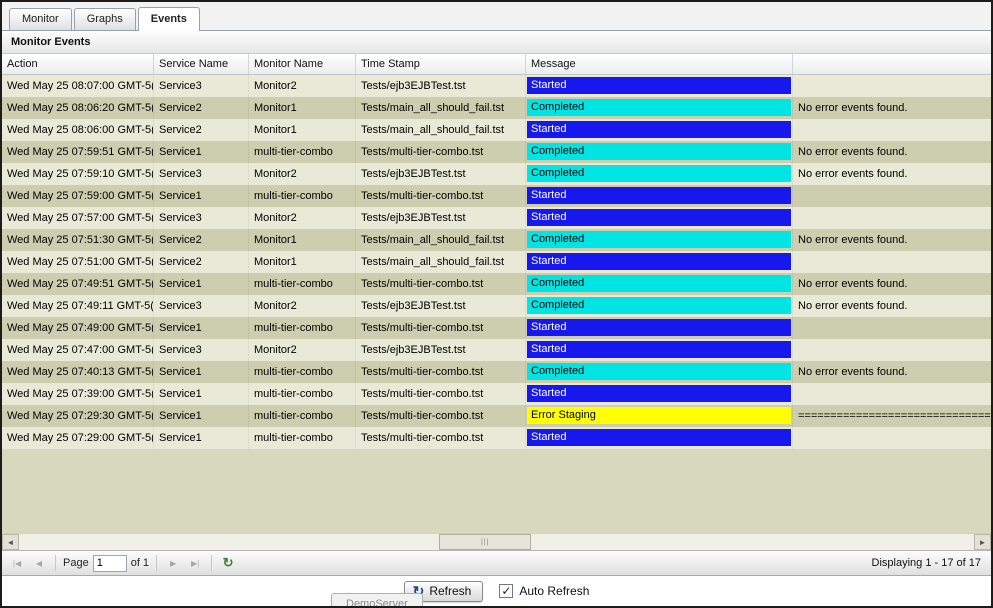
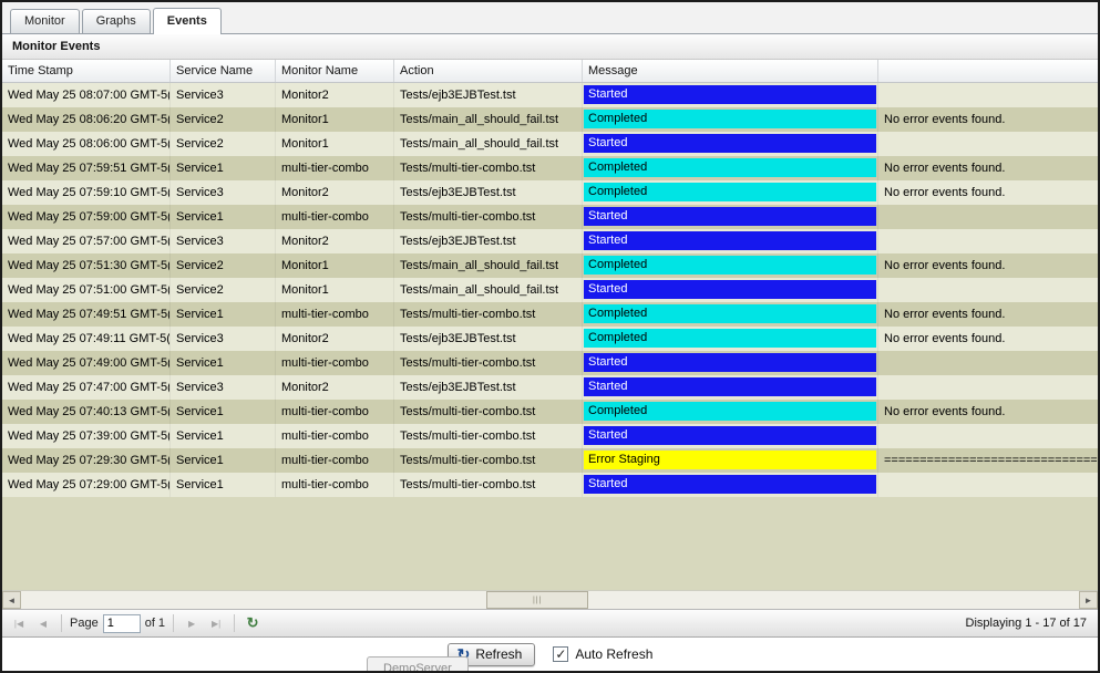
  Monitor
  Graphs
  Events
  Monitor Events
- Action
+ Time Stamp
  Service Name
  Monitor Name
- Time Stamp
+ Action
  Message
  Wed May 25 08:07:00 GMT-5(
  Service3
  Monitor2
  Tests/ejb3EJBTest.tst
  Started
  Wed May 25 08:06:20 GMT-5(
  Service2
  Monitor1
  Tests/main_all_should_fail.tst
  Completed
  No error events found.
  Wed May 25 08:06:00 GMT-5(
  Service2
  Monitor1
  Tests/main_all_should_fail.tst
  Started
  Wed May 25 07:59:51 GMT-5(
  Service1
  multi-tier-combo
  Tests/multi-tier-combo.tst
  Completed
  No error events found.
  Wed May 25 07:59:10 GMT-5(
  Service3
  Monitor2
  Tests/ejb3EJBTest.tst
  Completed
  No error events found.
  Wed May 25 07:59:00 GMT-5(
  Service1
  multi-tier-combo
  Tests/multi-tier-combo.tst
  Started
  Wed May 25 07:57:00 GMT-5(
  Service3
  Monitor2
  Tests/ejb3EJBTest.tst
  Started
  Wed May 25 07:51:30 GMT-5(
  Service2
  Monitor1
  Tests/main_all_should_fail.tst
  Completed
  No error events found.
  Wed May 25 07:51:00 GMT-5(
  Service2
  Monitor1
  Tests/main_all_should_fail.tst
  Started
  Wed May 25 07:49:51 GMT-5(
  Service1
  multi-tier-combo
  Tests/multi-tier-combo.tst
  Completed
  No error events found.
  Wed May 25 07:49:11 GMT-5(
  Service3
  Monitor2
  Tests/ejb3EJBTest.tst
  Completed
  No error events found.
  Wed May 25 07:49:00 GMT-5(
  Service1
  multi-tier-combo
  Tests/multi-tier-combo.tst
  Started
  Wed May 25 07:47:00 GMT-5(
  Service3
  Monitor2
  Tests/ejb3EJBTest.tst
  Started
  Wed May 25 07:40:13 GMT-5(
  Service1
  multi-tier-combo
  Tests/multi-tier-combo.tst
  Completed
  No error events found.
  Wed May 25 07:39:00 GMT-5(
  Service1
  multi-tier-combo
  Tests/multi-tier-combo.tst
  Started
  Wed May 25 07:29:30 GMT-5(
  Service1
  multi-tier-combo
  Tests/multi-tier-combo.tst
  Error Staging
  Wed May 25 07:29:00 GMT-5(
  Service1
  multi-tier-combo
  Tests/multi-tier-combo.tst
  Started
  ◄
  ►
  |◀
  ◀
  Page
  1
  of 1
  ▶
  ▶|
  ↻
  Displaying 1 - 17 of 17
  ↻
  Refresh
  ✓
  Auto Refresh
  DemoServer
